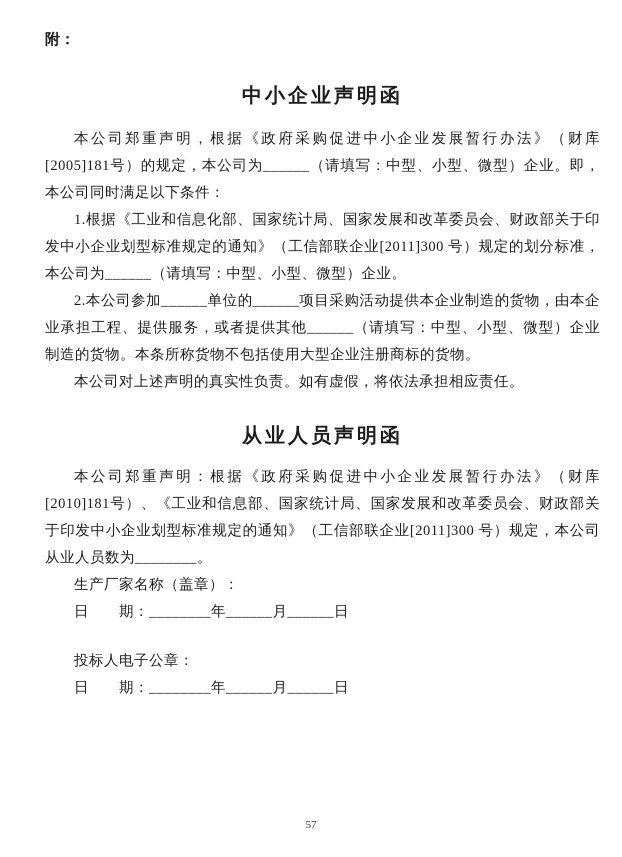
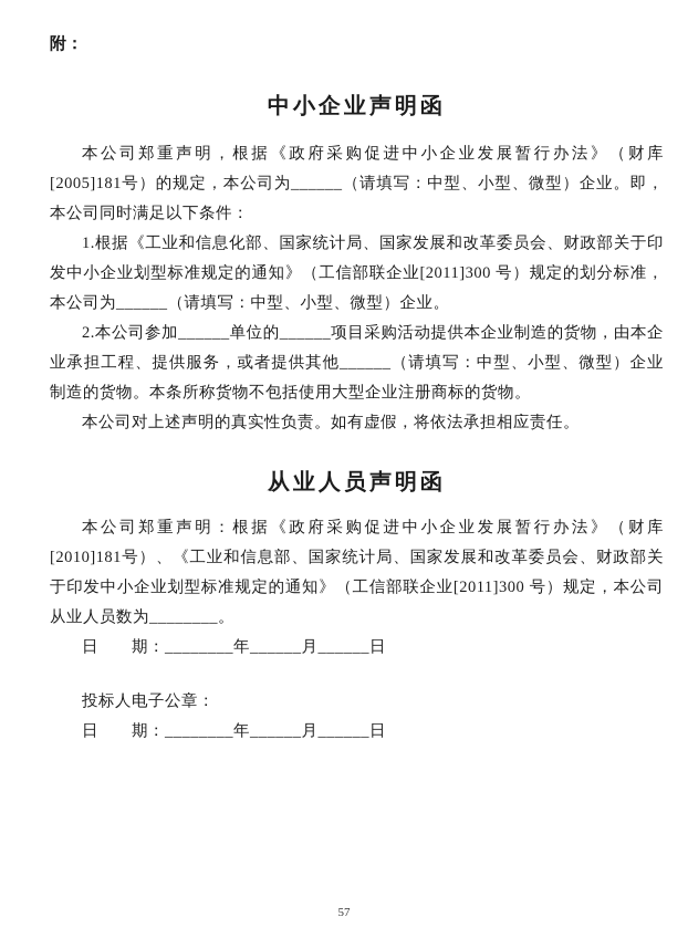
  附：
  中小企业声明函
  本公司郑重声明，根据《政府采购促进中小企业发展暂行办法》（财库[2005]181号）的规定，本公司为______（请填写：中型、小型、微型）企业。即，本公司同时满足以下条件：
  1.根据《工业和信息化部、国家统计局、国家发展和改革委员会、财政部关于印发中小企业划型标准规定的通知》（工信部联企业[2011]300 号）规定的划分标准，本公司为______（请填写：中型、小型、微型）企业。
  2.本公司参加______单位的______项目采购活动提供本企业制造的货物，由本企业承担工程、提供服务，或者提供其他______（请填写：中型、小型、微型）企业制造的货物。本条所称货物不包括使用大型企业注册商标的货物。
  本公司对上述声明的真实性负责。如有虚假，将依法承担相应责任。
  从业人员声明函
  本公司郑重声明：根据《政府采购促进中小企业发展暂行办法》（财库[2010]181号）、《工业和信息部、国家统计局、国家发展和改革委员会、财政部关于印发中小企业划型标准规定的通知》（工信部联企业[2011]300 号）规定，本公司从业人员数为________。
- 生产厂家名称（盖章）：
  日 期：________年______月______日
  投标人电子公章：
  日 期：________年______月______日
  57
